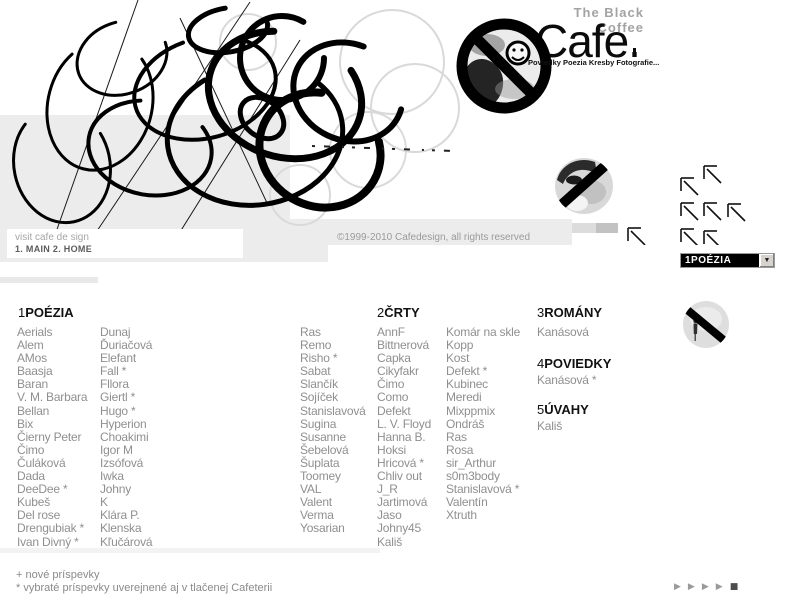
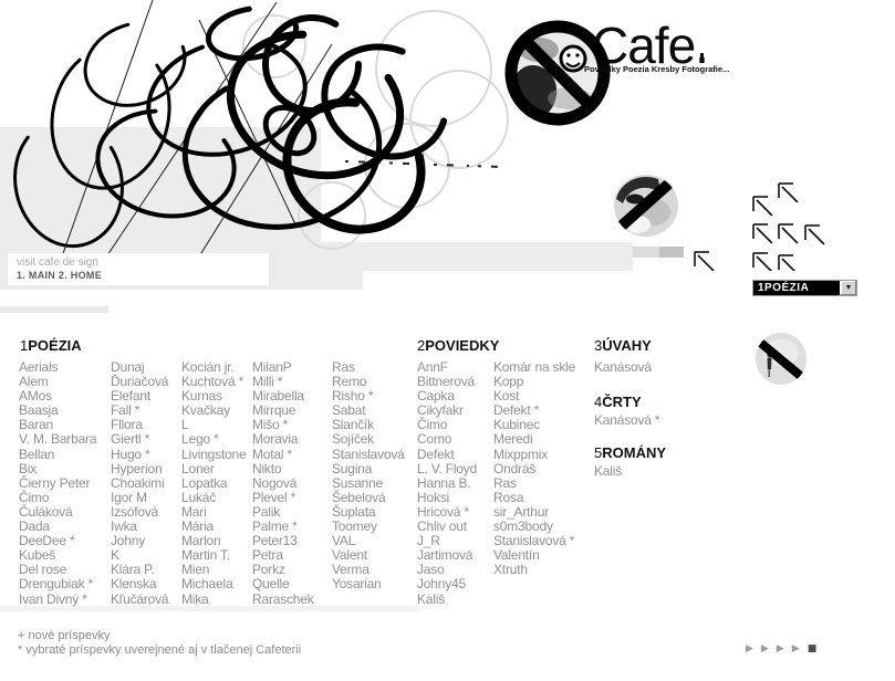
- The Black Coffee
  Cafe.
  Poviedky Poezia Kresby Fotografie...
  visit cafe de sign
  1. MAIN 2. HOME
- ©1999-2010 Cafedesign, all rights reserved
  1POÉZIA
  1POÉZIA
- 2ČRTY
+ 2POVIEDKY
- 3ROMÁNY
+ 3ÚVAHY
- 4POVIEDKY
+ 4ČRTY
- 5ÚVAHY
+ 5ROMÁNY
  Aerials
  Alem
  AMos
  Baasja
  Baran
  V. M. Barbara
  Bellan
  Bix
  Čierny Peter
  Čimo
  Čuláková
  Dada
  DeeDee *
  Kubeš
  Del rose
  Drengubiak *
  Ivan Divný *
  Dunaj
  Ďuriačová
  Elefant
  Fall *
  Fllora
  Giertl *
  Hugo *
  Hyperion
  Choakimi
  Igor M
  Izsófová
  Iwka
  Johny
  K
  Klára P.
  Klenska
  Kľučárová
+ Kocián jr.
+ Kuchtová *
+ Kurnas
+ Kvačkay
+ L
+ Lego *
+ Livingstone
+ Loner
+ Lopatka
+ Lukáč
+ Mari
+ Mária
+ Marlon
+ Martin T.
+ Mien
+ Michaela
+ Mika
+ MilanP
+ Milli *
+ Mirabella
+ Mirrque
+ Mišo *
+ Moravia
+ Motal *
+ Nikto
+ Nogová
+ Plevel *
+ Palik
+ Palme *
+ Peter13
+ Petra
+ Porkz
+ Quelle
+ Raraschek
  Ras
  Remo
  Risho *
  Sabat
  Slančík
  Sojíček
  Stanislavová
  Sugina
  Susanne
  Šebelová
  Šuplata
  Toomey
  VAL
  Valent
  Verma
  Yosarian
  AnnF
  Bittnerová
  Capka
  Cikyfakr
  Čimo
  Como
  Defekt
  L. V. Floyd
  Hanna B.
  Hoksi
  Hricová *
  Chliv out
  J_R
  Jartimová
  Jaso
  Johny45
  Kališ
  Komár na skle
  Kopp
  Kost
  Defekt *
  Kubinec
  Meredi
  Mixppmix
  Ondráš
  Ras
  Rosa
  sir_Arthur
  s0m3body
  Stanislavová *
  Valentín
  Xtruth
  Kanásová
  Kanásová *
  Kališ
  + nové príspevky
  * vybraté príspevky uverejnené aj v tlačenej Cafeterii
  ▶
  ▶
  ▶
  ▶
  ■
